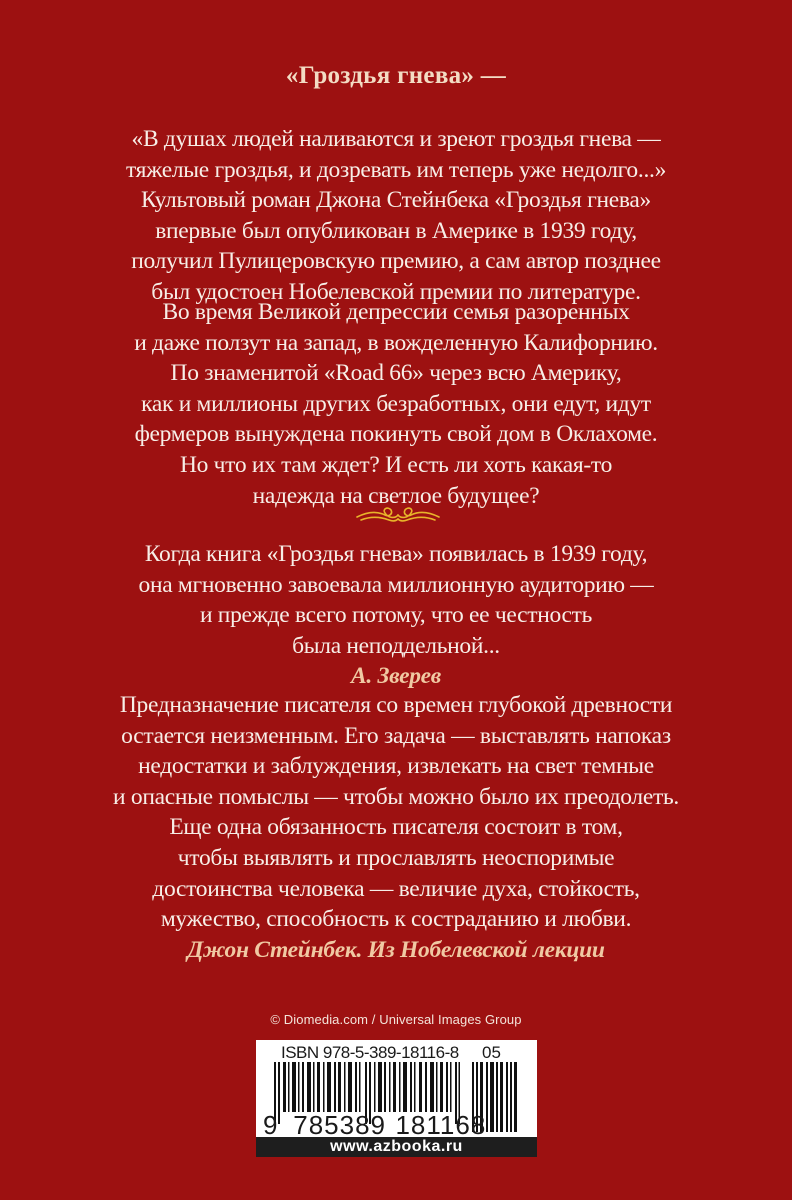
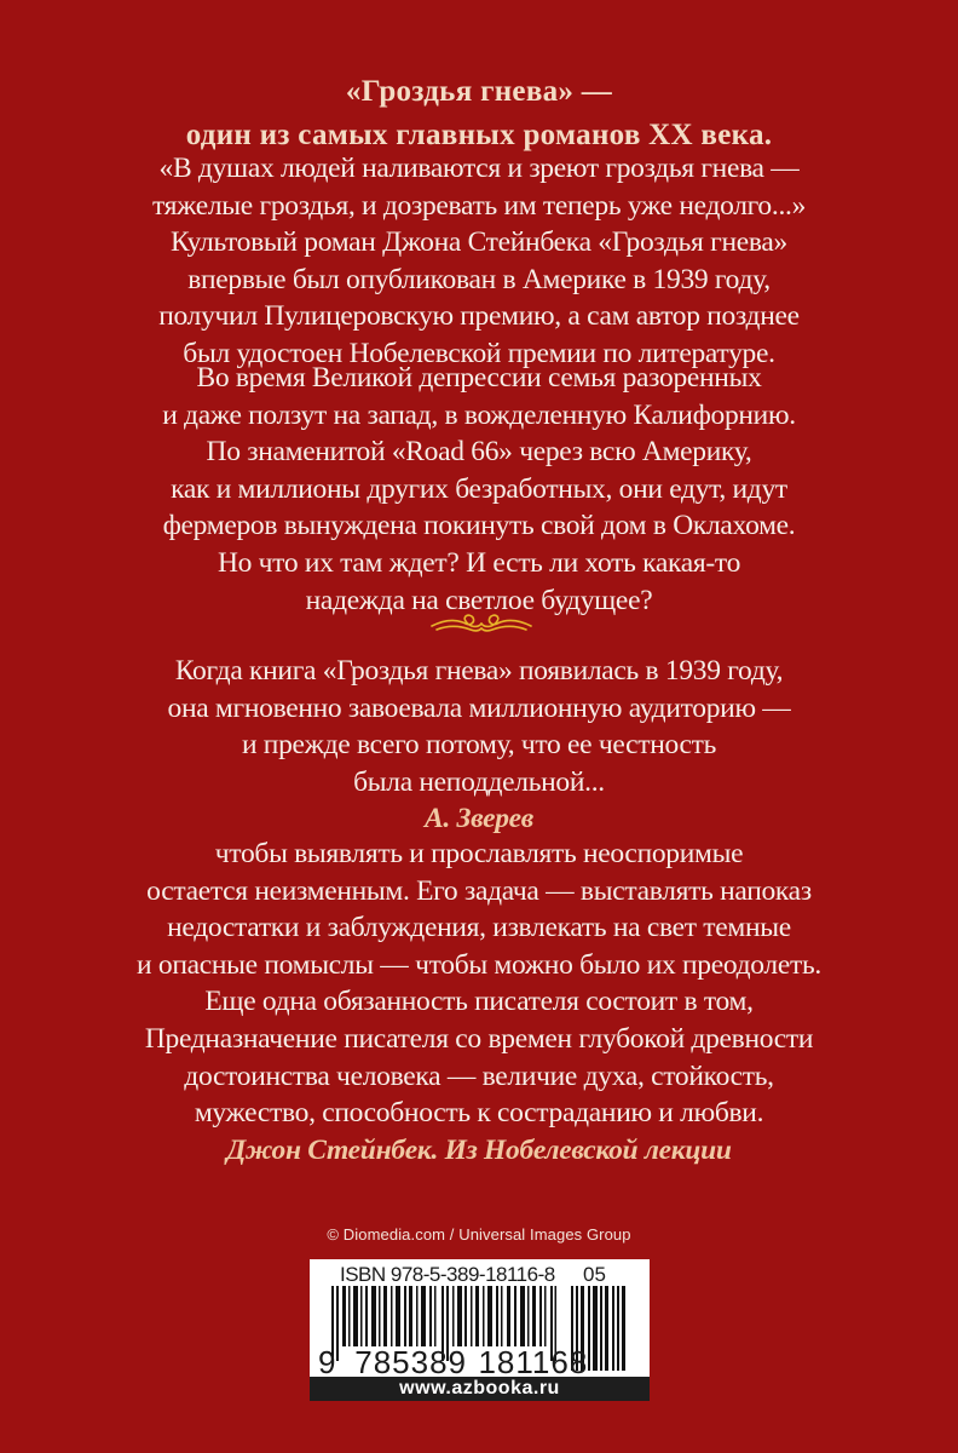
  «Гроздья гнева» —
+ один из самых главных романов XX века.
  «В душах людей наливаются и зреют гроздья гнева —
  тяжелые гроздья, и дозревать им теперь уже недолго...»
  Культовый роман Джона Стейнбека «Гроздья гнева»
  впервые был опубликован в Америке в 1939 году,
  получил Пулицеровскую премию, а сам автор позднее
  был удостоен Нобелевской премии по литературе.
  Во время Великой депрессии семья разоренных
  и даже ползут на запад, в вожделенную Калифорнию.
  По знаменитой «Road 66» через всю Америку,
  как и миллионы других безработных, они едут, идут
  фермеров вынуждена покинуть свой дом в Оклахоме.
  Но что их там ждет? И есть ли хоть какая-то
  надежда на светлое будущее?
  Когда книга «Гроздья гнева» появилась в 1939 году,
  она мгновенно завоевала миллионную аудиторию —
  и прежде всего потому, что ее честность
  была неподдельной...
  А. Зверев
- Предназначение писателя со времен глубокой древности
+ чтобы выявлять и прославлять неоспоримые
  остается неизменным. Его задача — выставлять напоказ
  недостатки и заблуждения, извлекать на свет темные
  и опасные помыслы — чтобы можно было их преодолеть.
  Еще одна обязанность писателя состоит в том,
- чтобы выявлять и прославлять неоспоримые
+ Предназначение писателя со времен глубокой древности
  достоинства человека — величие духа, стойкость,
  мужество, способность к состраданию и любви.
  Джон Стейнбек. Из Нобелевской лекции
  © Diomedia.com / Universal Images Group
  ISBN 978-5-389-18116-8
  05
  9 785389 181168
  www.azbooka.ru
